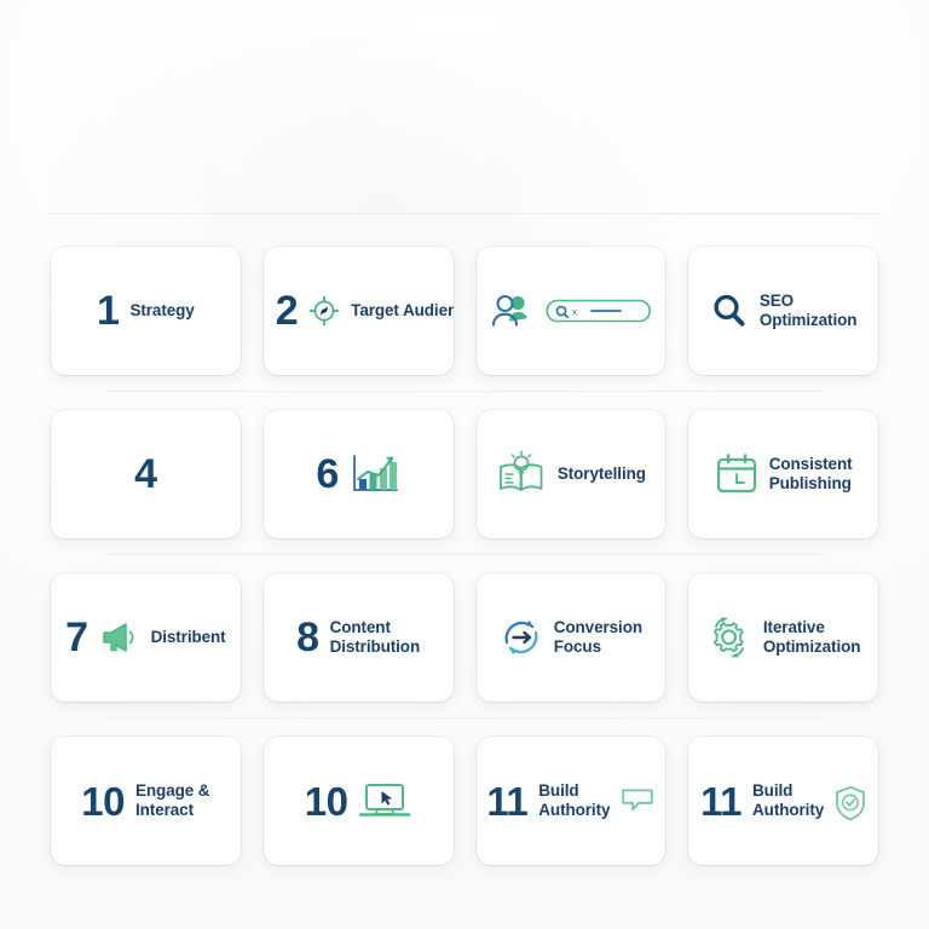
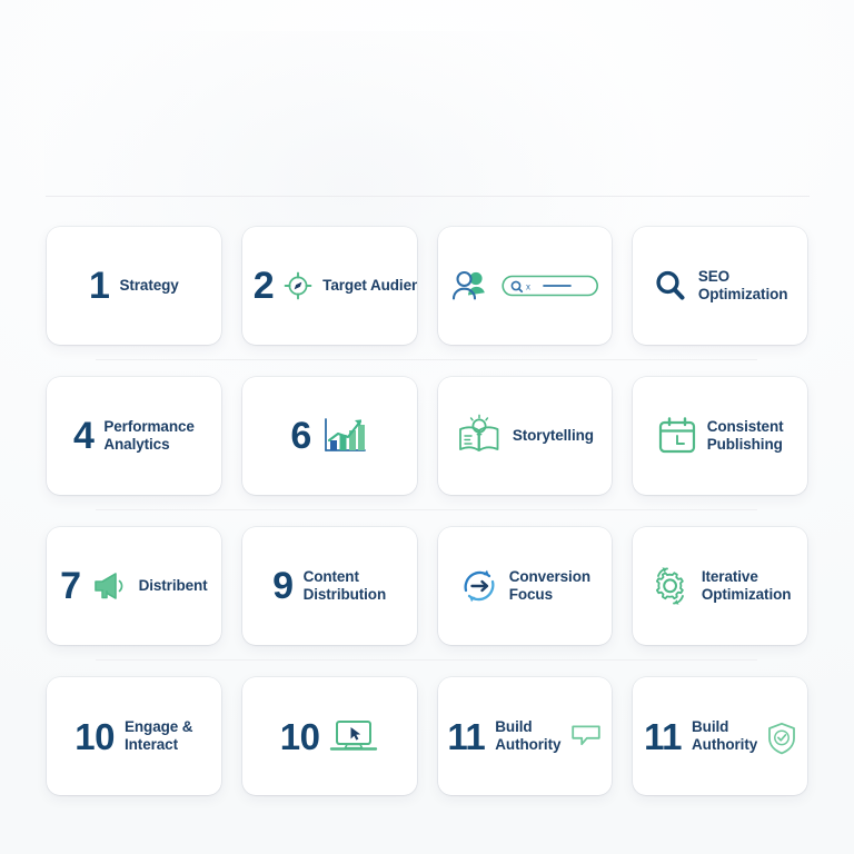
  1
  Strategy
  2
  Target Audien
  x
  SEO
  Optimization
  4
+ Performance
+ Analytics
  6
  Storytelling
  Consistent
  Publishing
  7
  Distribent
- 8
+ 9
  Content
  Distribution
  Conversion
  Focus
  Iterative
  Optimization
  10
  Engage &
  Interact
  10
  11
  Build
  Authority
  11
  Build
  Authority
